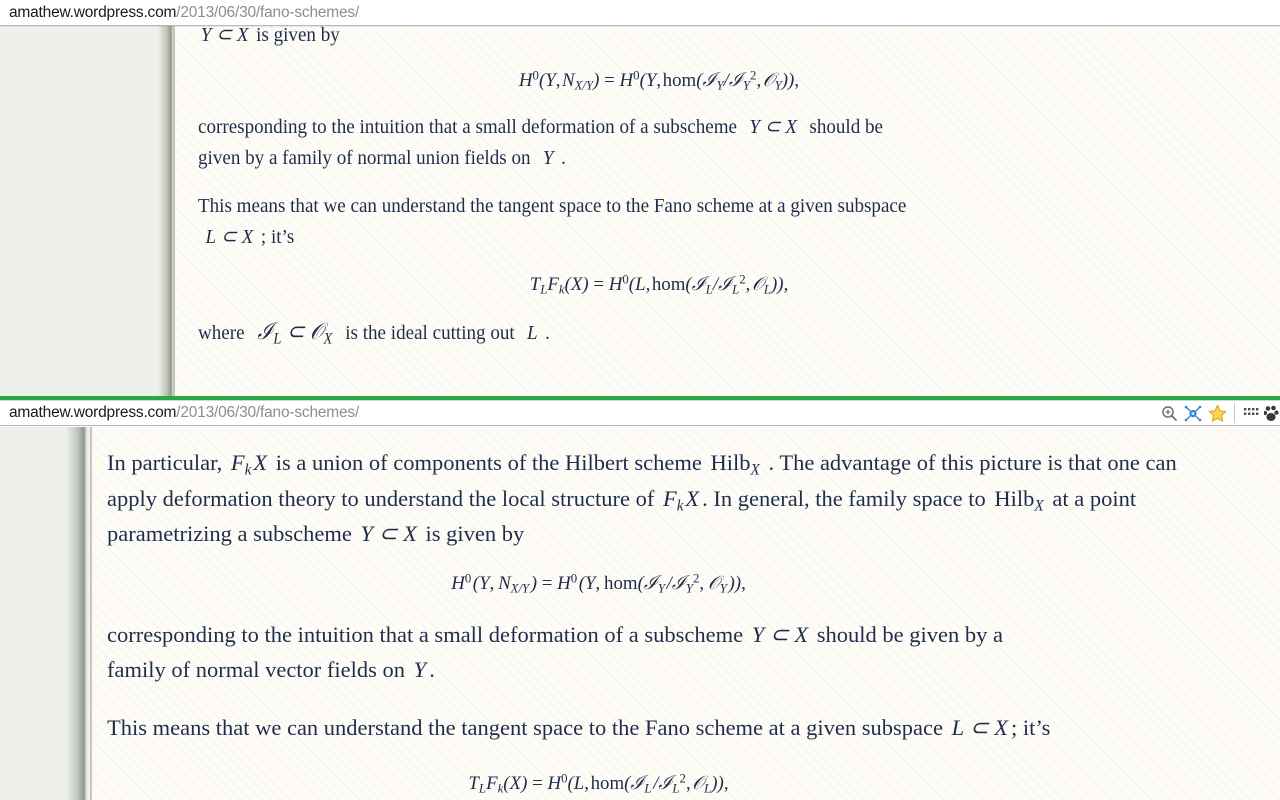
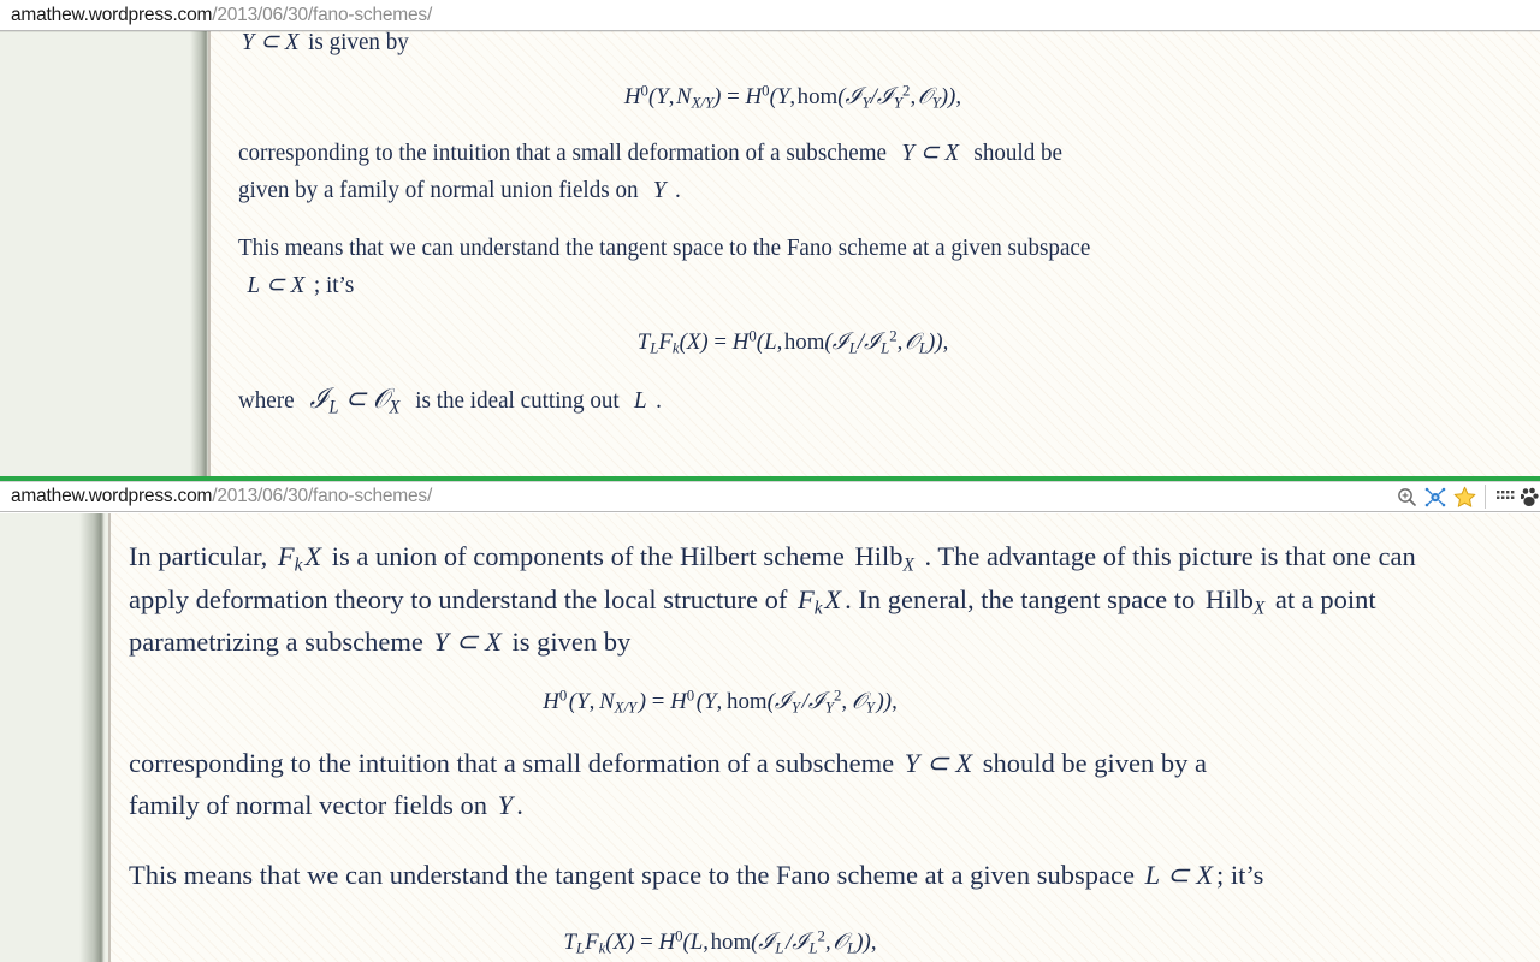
  amathew.wordpress.com/2013/06/30/fano-schemes/
  Y ⊂ X is given by
  H0(Y, NX/Y) = H0(Y, hom(ℐY/ℐY2, 𝒪Y)),
  corresponding to the intuition that a small deformation of a subscheme Y ⊂ X should be
  given by a family of normal union fields on Y .
  This means that we can understand the tangent space to the Fano scheme at a given subspace
  L ⊂ X ; it’s
  TLFk(X) = H0(L, hom(ℐL/ℐL2, 𝒪L)),
  where ℐL ⊂ 𝒪X is the ideal cutting out L .
  amathew.wordpress.com/2013/06/30/fano-schemes/
- In particular, Fk X is a union of components of the Hilbert scheme HilbX . The advantage of this picture is that one can apply deformation theory to understand the local structure of Fk X. In general, the family space to HilbX at a point parametrizing a subscheme Y ⊂ X is given by
+ In particular, Fk X is a union of components of the Hilbert scheme HilbX . The advantage of this picture is that one can apply deformation theory to understand the local structure of Fk X. In general, the tangent space to HilbX at a point parametrizing a subscheme Y ⊂ X is given by
  H0 (Y, NX/Y ) = H0 (Y, hom(ℐY /ℐY2, 𝒪Y )),
  corresponding to the intuition that a small deformation of a subscheme Y ⊂ X should be given by a
  family of normal vector fields on Y.
  This means that we can understand the tangent space to the Fano scheme at a given subspace L ⊂ X; it’s
  TLFk(X) = H0(L, hom(ℐL /ℐL2, 𝒪L)),
